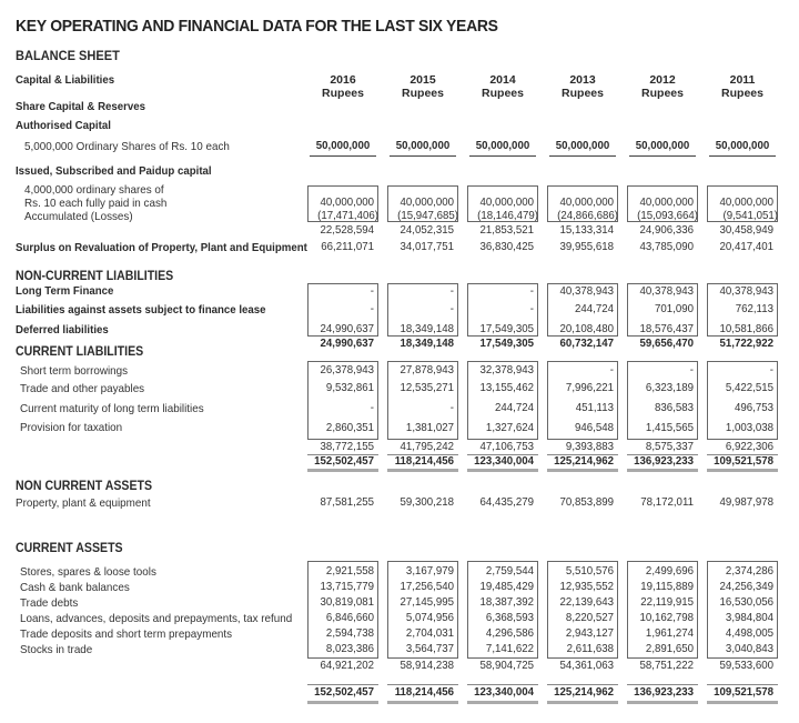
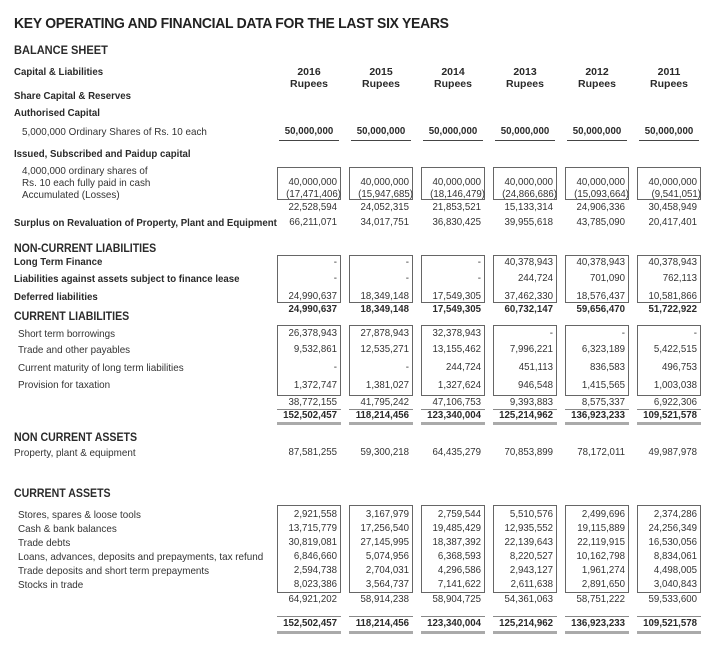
  KEY OPERATING AND FINANCIAL DATA FOR THE LAST SIX YEARS
  BALANCE SHEET
  Capital & Liabilities
  Share Capital & Reserves
  Authorised Capital
  5,000,000 Ordinary Shares of Rs. 10 each
  Issued, Subscribed and Paidup capital
  4,000,000 ordinary shares of
  Rs. 10 each fully paid in cash
  Accumulated (Losses)
  Surplus on Revaluation of Property, Plant and Equipment
  NON-CURRENT LIABILITIES
  Long Term Finance
  Liabilities against assets subject to finance lease
  Deferred liabilities
  CURRENT LIABILITIES
  Short term borrowings
  Trade and other payables
  Current maturity of long term liabilities
  Provision for taxation
  NON CURRENT ASSETS
  Property, plant & equipment
  CURRENT ASSETS
  Stores, spares & loose tools
  Cash & bank balances
  Trade debts
  Loans, advances, deposits and prepayments, tax refund
  Trade deposits and short term prepayments
  Stocks in trade
  2016
  Rupees
  50,000,000
  40,000,000
  (17,471,406)
  22,528,594
  66,211,071
  -
  -
  24,990,637
  24,990,637
  26,378,943
  9,532,861
  -
- 2,860,351
+ 1,372,747
  38,772,155
  152,502,457
  87,581,255
  2,921,558
  13,715,779
  30,819,081
  6,846,660
  2,594,738
  8,023,386
  64,921,202
  152,502,457
  2015
  Rupees
  50,000,000
  40,000,000
  (15,947,685)
  24,052,315
  34,017,751
  -
  -
  18,349,148
  18,349,148
  27,878,943
  12,535,271
  -
  1,381,027
  41,795,242
  118,214,456
  59,300,218
  3,167,979
  17,256,540
  27,145,995
  5,074,956
  2,704,031
  3,564,737
  58,914,238
  118,214,456
  2014
  Rupees
  50,000,000
  40,000,000
  (18,146,479)
  21,853,521
  36,830,425
  -
  -
  17,549,305
  17,549,305
  32,378,943
  13,155,462
  244,724
  1,327,624
  47,106,753
  123,340,004
  64,435,279
  2,759,544
  19,485,429
  18,387,392
  6,368,593
  4,296,586
  7,141,622
  58,904,725
  123,340,004
  2013
  Rupees
  50,000,000
  40,000,000
  (24,866,686)
  15,133,314
  39,955,618
  40,378,943
  244,724
- 20,108,480
+ 37,462,330
  60,732,147
  -
  7,996,221
  451,113
  946,548
  9,393,883
  125,214,962
  70,853,899
  5,510,576
  12,935,552
  22,139,643
  8,220,527
  2,943,127
  2,611,638
  54,361,063
  125,214,962
  2012
  Rupees
  50,000,000
  40,000,000
  (15,093,664)
  24,906,336
  43,785,090
  40,378,943
  701,090
  18,576,437
  59,656,470
  -
  6,323,189
  836,583
  1,415,565
  8,575,337
  136,923,233
  78,172,011
  2,499,696
  19,115,889
  22,119,915
  10,162,798
  1,961,274
  2,891,650
  58,751,222
  136,923,233
  2011
  Rupees
  50,000,000
  40,000,000
  (9,541,051)
  30,458,949
  20,417,401
  40,378,943
  762,113
  10,581,866
  51,722,922
  -
  5,422,515
  496,753
  1,003,038
  6,922,306
  109,521,578
  49,987,978
  2,374,286
  24,256,349
  16,530,056
- 3,984,804
+ 8,834,061
  4,498,005
  3,040,843
  59,533,600
  109,521,578
